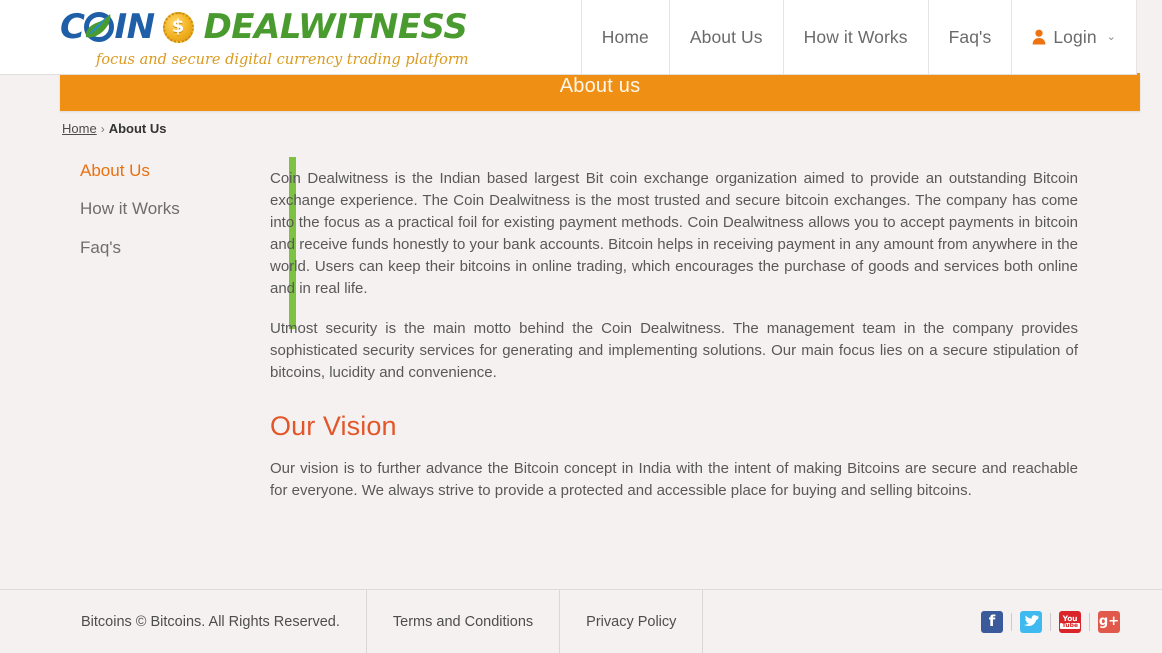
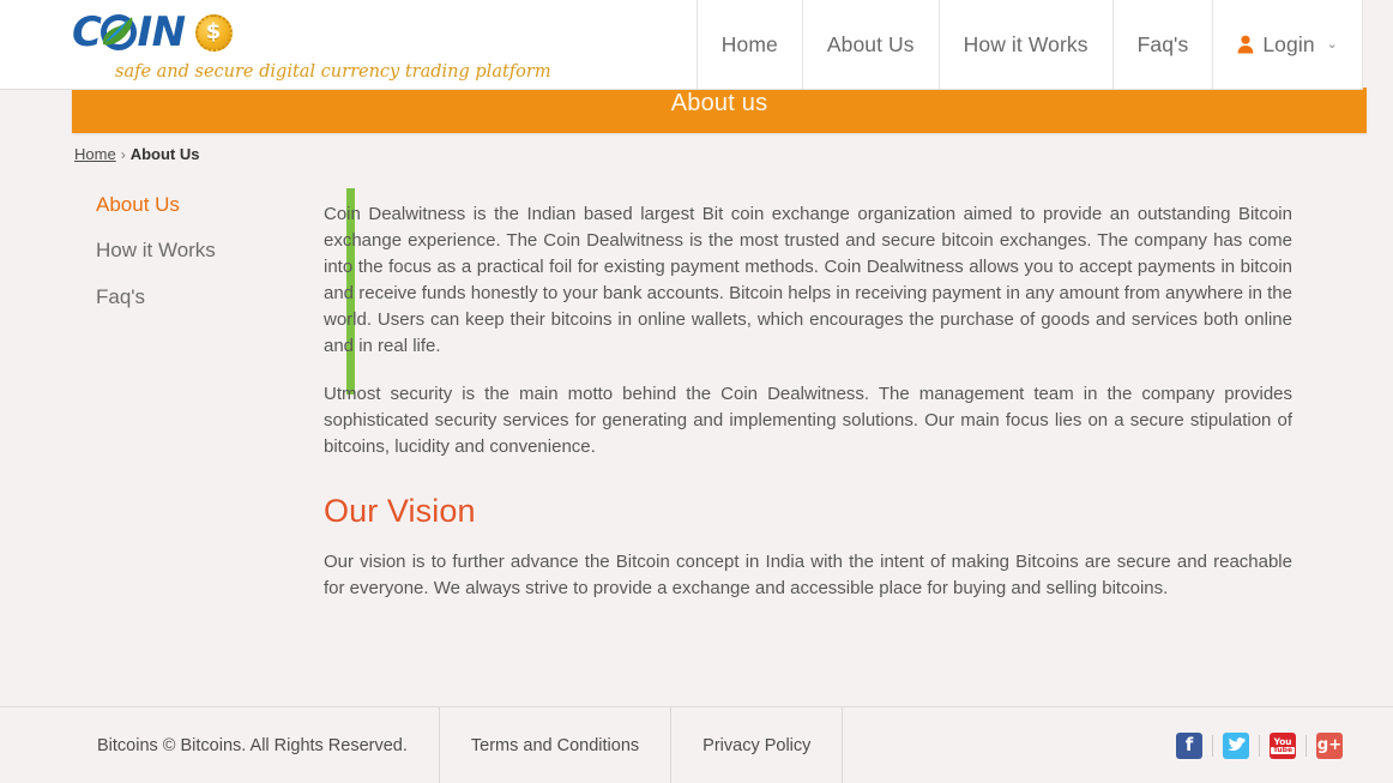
  C IN
  $
- DEALWITNESS
- focus and secure digital currency trading platform
+ safe and secure digital currency trading platform
  Home
  About Us
  How it Works
  Faq's
  Login
  ⌄
  About us
  Home
  ›
  About Us
  About Us
  How it Works
  Faq's
- Coin Dealwitness is the Indian based largest Bit coin exchange organization aimed to provide an outstanding Bitcoin exchange experience. The Coin Dealwitness is the most trusted and secure bitcoin exchanges. The company has come into the focus as a practical foil for existing payment methods. Coin Dealwitness allows you to accept payments in bitcoin and receive funds honestly to your bank accounts. Bitcoin helps in receiving payment in any amount from anywhere in the world. Users can keep their bitcoins in online trading, which encourages the purchase of goods and services both online and in real life.
+ Coin Dealwitness is the Indian based largest Bit coin exchange organization aimed to provide an outstanding Bitcoin exchange experience. The Coin Dealwitness is the most trusted and secure bitcoin exchanges. The company has come into the focus as a practical foil for existing payment methods. Coin Dealwitness allows you to accept payments in bitcoin and receive funds honestly to your bank accounts. Bitcoin helps in receiving payment in any amount from anywhere in the world. Users can keep their bitcoins in online wallets, which encourages the purchase of goods and services both online and in real life.
  Utmost security is the main motto behind the Coin Dealwitness. The management team in the company provides sophisticated security services for generating and implementing solutions. Our main focus lies on a secure stipulation of bitcoins, lucidity and convenience.
  Our Vision
- Our vision is to further advance the Bitcoin concept in India with the intent of making Bitcoins are secure and reachable for everyone. We always strive to provide a protected and accessible place for buying and selling bitcoins.
+ Our vision is to further advance the Bitcoin concept in India with the intent of making Bitcoins are secure and reachable for everyone. We always strive to provide a exchange and accessible place for buying and selling bitcoins.
  Bitcoins © Bitcoins. All Rights Reserved.
  Terms and Conditions
  Privacy Policy
  f
  You
  g+
